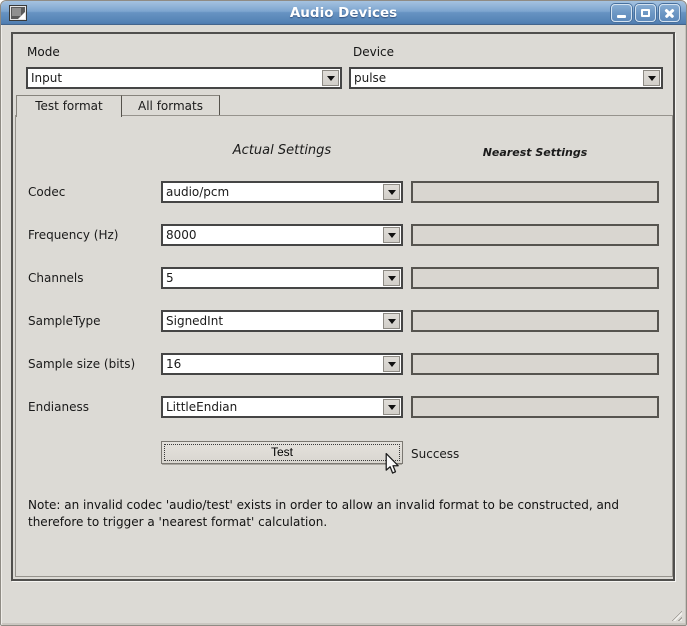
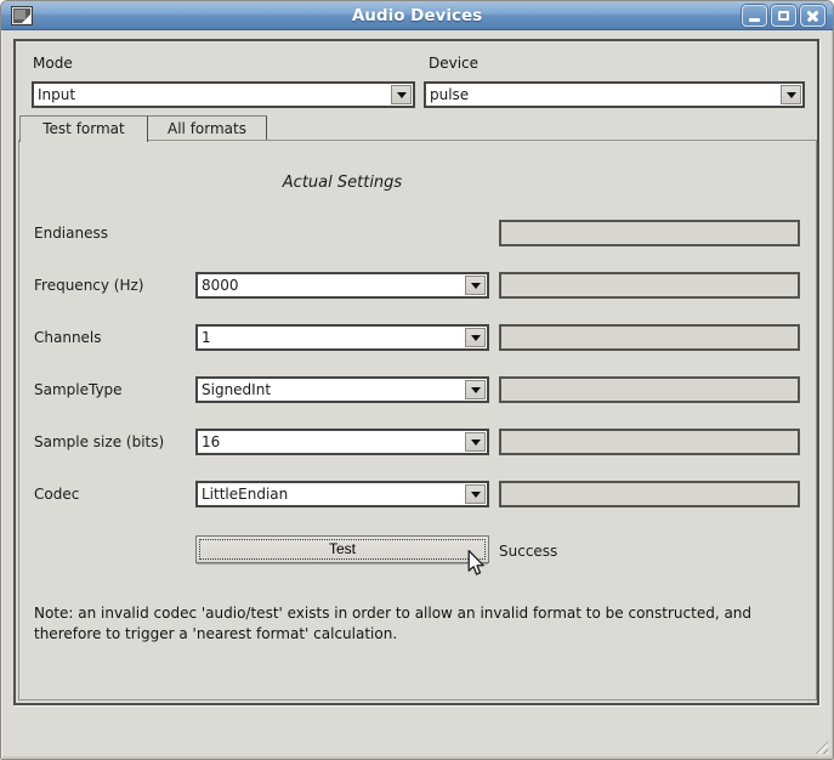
  Audio Devices
  Mode
  Input
  Device
  pulse
  Test format
  All formats
  Actual Settings
- Nearest Settings
- Codec
+ Endianess
- audio/pcm
  Frequency (Hz)
  8000
  Channels
- 5
+ 1
  SampleType
  SignedInt
  Sample size (bits)
  16
- Endianess
+ Codec
  LittleEndian
  Test
  Success
  Note: an invalid codec 'audio/test' exists in order to allow an invalid format to be constructed, and therefore to trigger a 'nearest format' calculation.
